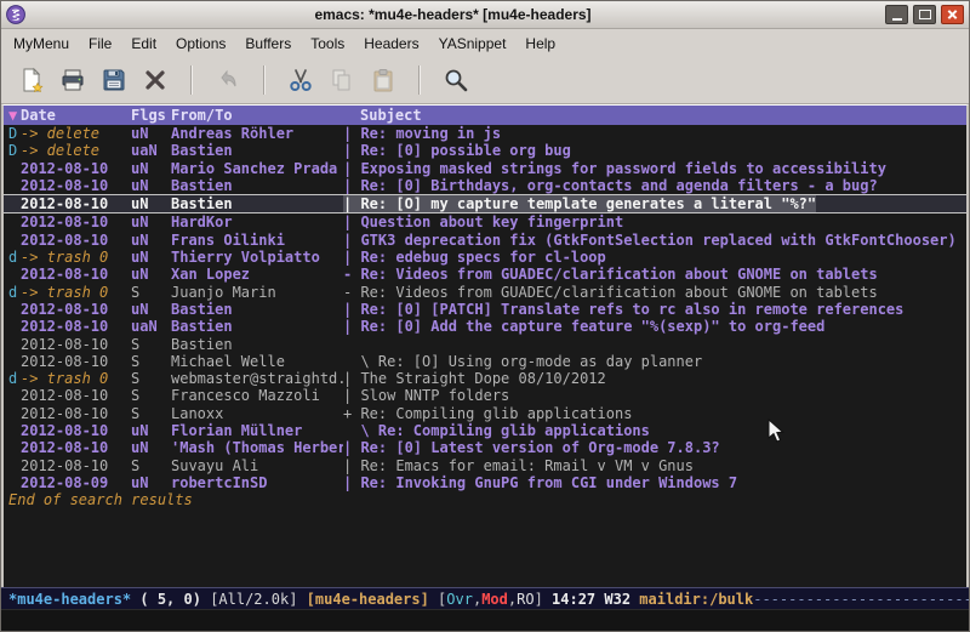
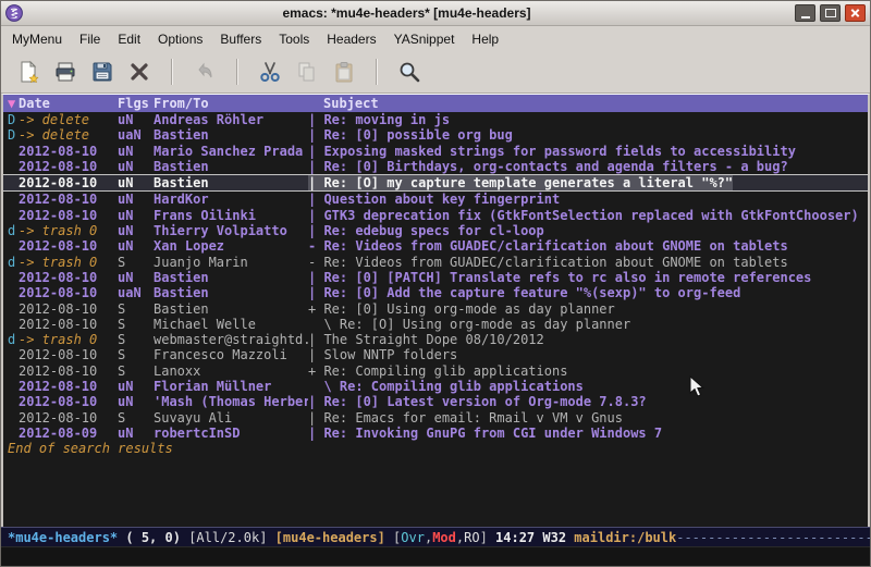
  emacs: *mu4e-headers* [mu4e-headers]
  MyMenu
  File
  Edit
  Options
  Buffers
  Tools
  Headers
  YASnippet
  Help
  ▼
  Date
  Flgs
  From/To
  Subject
  D
  -> delete
  uN
  Andreas Röhler
  | Re: moving in js
  D
  -> delete
  uaN
  Bastien
  | Re: [0] possible org bug
  2012-08-10
  uN
  Mario Sanchez Prada
  | Exposing masked strings for password fields to accessibility
  2012-08-10
  uN
  Bastien
  | Re: [0] Birthdays, org-contacts and agenda filters - a bug?
  2012-08-10
  uN
  Bastien
  | Re: [O] my capture template generates a literal "%?"
  2012-08-10
  uN
  HardKor
  | Question about key fingerprint
  2012-08-10
  uN
  Frans Oilinki
  | GTK3 deprecation fix (GtkFontSelection replaced with GtkFontChooser)
  d
  -> trash 0
  uN
  Thierry Volpiatto
  | Re: edebug specs for cl-loop
  2012-08-10
  uN
  Xan Lopez
  - Re: Videos from GUADEC/clarification about GNOME on tablets
  d
  -> trash 0
  S
  Juanjo Marin
  - Re: Videos from GUADEC/clarification about GNOME on tablets
  2012-08-10
  uN
  Bastien
  | Re: [0] [PATCH] Translate refs to rc also in remote references
  2012-08-10
  uaN
  Bastien
  | Re: [0] Add the capture feature "%(sexp)" to org-feed
  2012-08-10
  S
  Bastien
+ + Re: [0] Using org-mode as day planner
  2012-08-10
  S
  Michael Welle
  \ Re: [O] Using org-mode as day planner
  d
  -> trash 0
  S
  webmaster@straightd.
  | The Straight Dope 08/10/2012
  2012-08-10
  S
  Francesco Mazzoli
  | Slow NNTP folders
  2012-08-10
  S
  Lanoxx
  + Re: Compiling glib applications
  2012-08-10
  uN
  Florian Müllner
  \ Re: Compiling glib applications
  2012-08-10
  uN
  'Mash (Thomas Herber
  | Re: [0] Latest version of Org-mode 7.8.3?
  2012-08-10
  S
  Suvayu Ali
  | Re: Emacs for email: Rmail v VM v Gnus
  2012-08-09
  uN
  robertcInSD
  | Re: Invoking GnuPG from CGI under Windows 7
  End of search results
  *mu4e-headers*
  ( 5, 0)
  [All/2.0k]
  [mu4e-headers]
  [
  Ovr
  ,
  Mod
  ,
  RO
  ]
  14:27
  W32
  maildir:/bulk
  -------------------------
